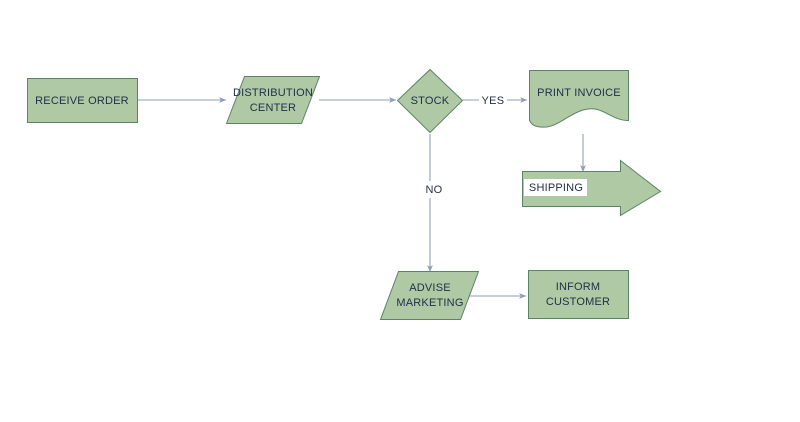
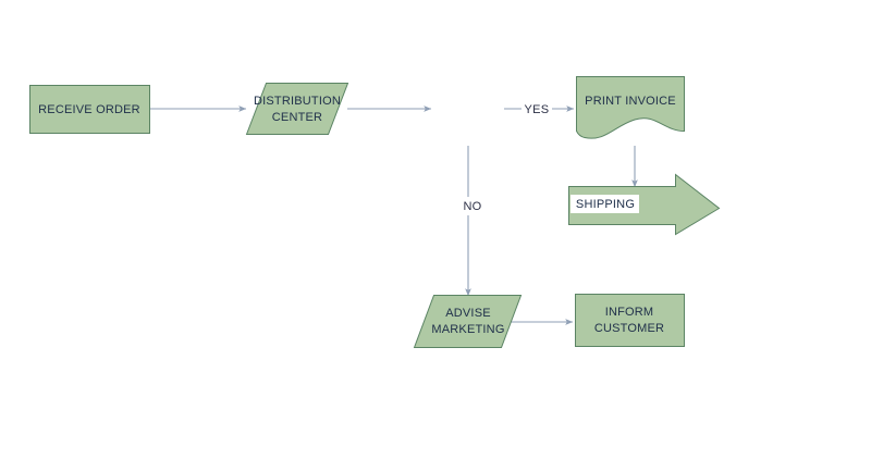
  RECEIVE ORDER
  DISTRIBUTION
  CENTER
- STOCK
  YES
  NO
  PRINT INVOICE
  SHIPPING
  ADVISE
  MARKETING
  INFORM
  CUSTOMER
